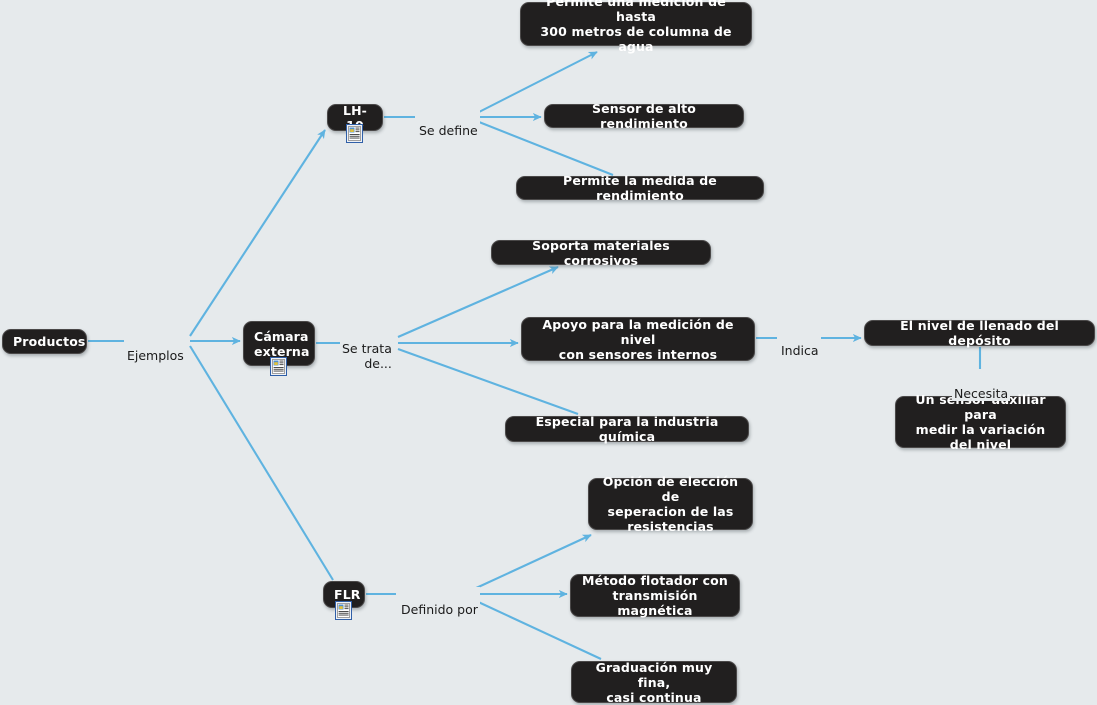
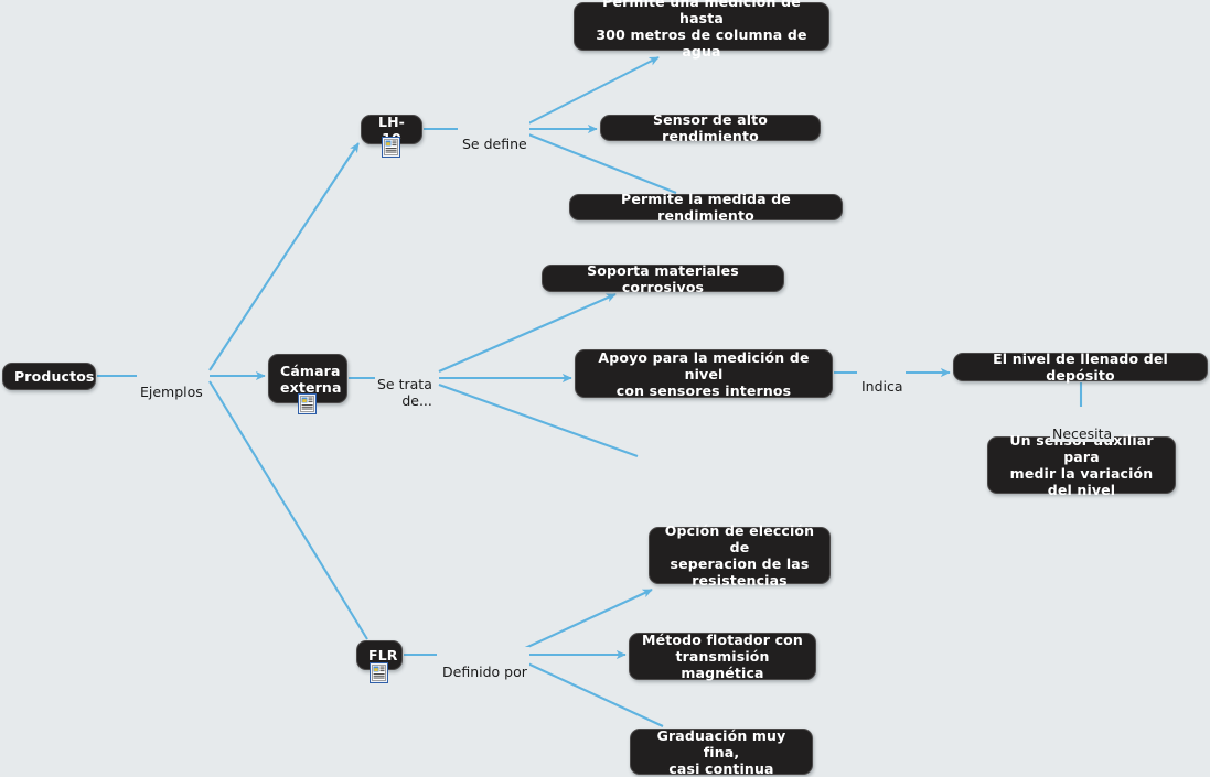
  Productos
  Cámara
  externa
  FLR
  Permite una medición de hasta
  300 metros de columna de agua
  Sensor de alto rendimiento
  Permite la medida de rendimiento
  Soporta materiales corrosivos
  Apoyo para la medición de nivel
  con sensores internos
- Especial para la industria química
  El nivel de llenado del depósito
  medir la variación
  del nivel
  Opción de elección de
  seperacion de las
  resistencias
  Método flotador con
  transmisión magnética
  Graduación muy fina,
  casi continua
  Ejemplos
  Se define
  Se trata
  de...
  Indica
  Necesita
  Definido por
